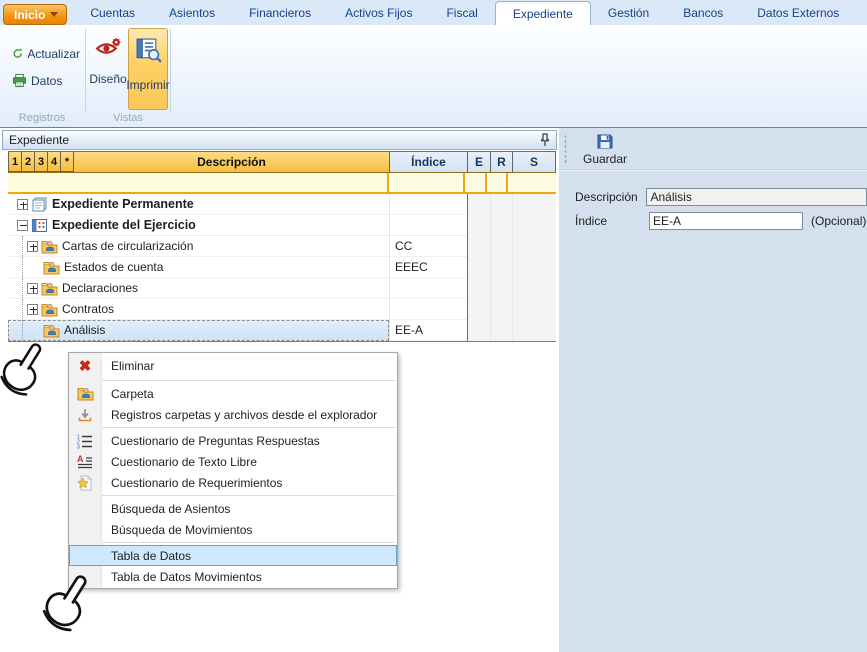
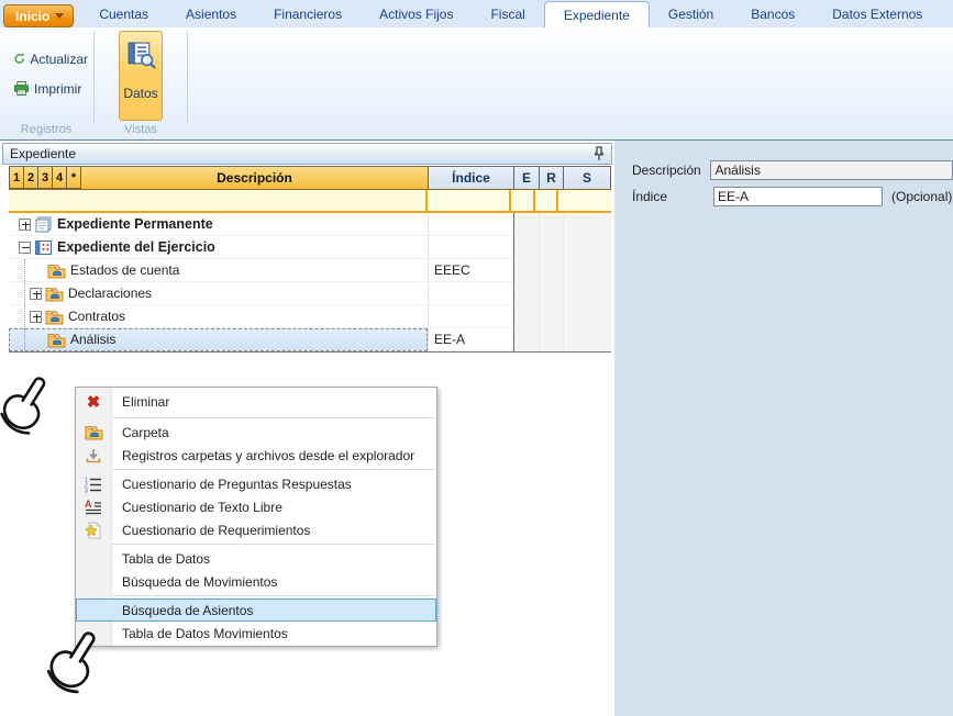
  Inicio
  Cuentas
  Asientos
  Financieros
  Activos Fijos
  Fiscal
  Expediente
  Gestión
  Bancos
  Datos Externos
  Actualizar
- Datos
+ Imprimir
  Registros
- Diseño
- Imprimir
+ Datos
  Vistas
  Expediente
  1
  2
  3
  4
  *
  Descripción
  Índice
  E
  R
  S
  Expediente Permanente
  Expediente del Ejercicio
- Cartas de circularización
- CC
  Estados de cuenta
  EEEC
  Declaraciones
  Contratos
  Análisis
  EE-A
- Guardar
  Descripción
  Análisis
  Índice
  EE-A
  (Opcional)
  ✖
  Eliminar
  Carpeta
  Registros carpetas y archivos desde el explorador
  Cuestionario de Preguntas Respuestas
  Cuestionario de Texto Libre
  Cuestionario de Requerimientos
- Búsqueda de Asientos
+ Tabla de Datos
  Búsqueda de Movimientos
- Tabla de Datos
+ Búsqueda de Asientos
  Tabla de Datos Movimientos
